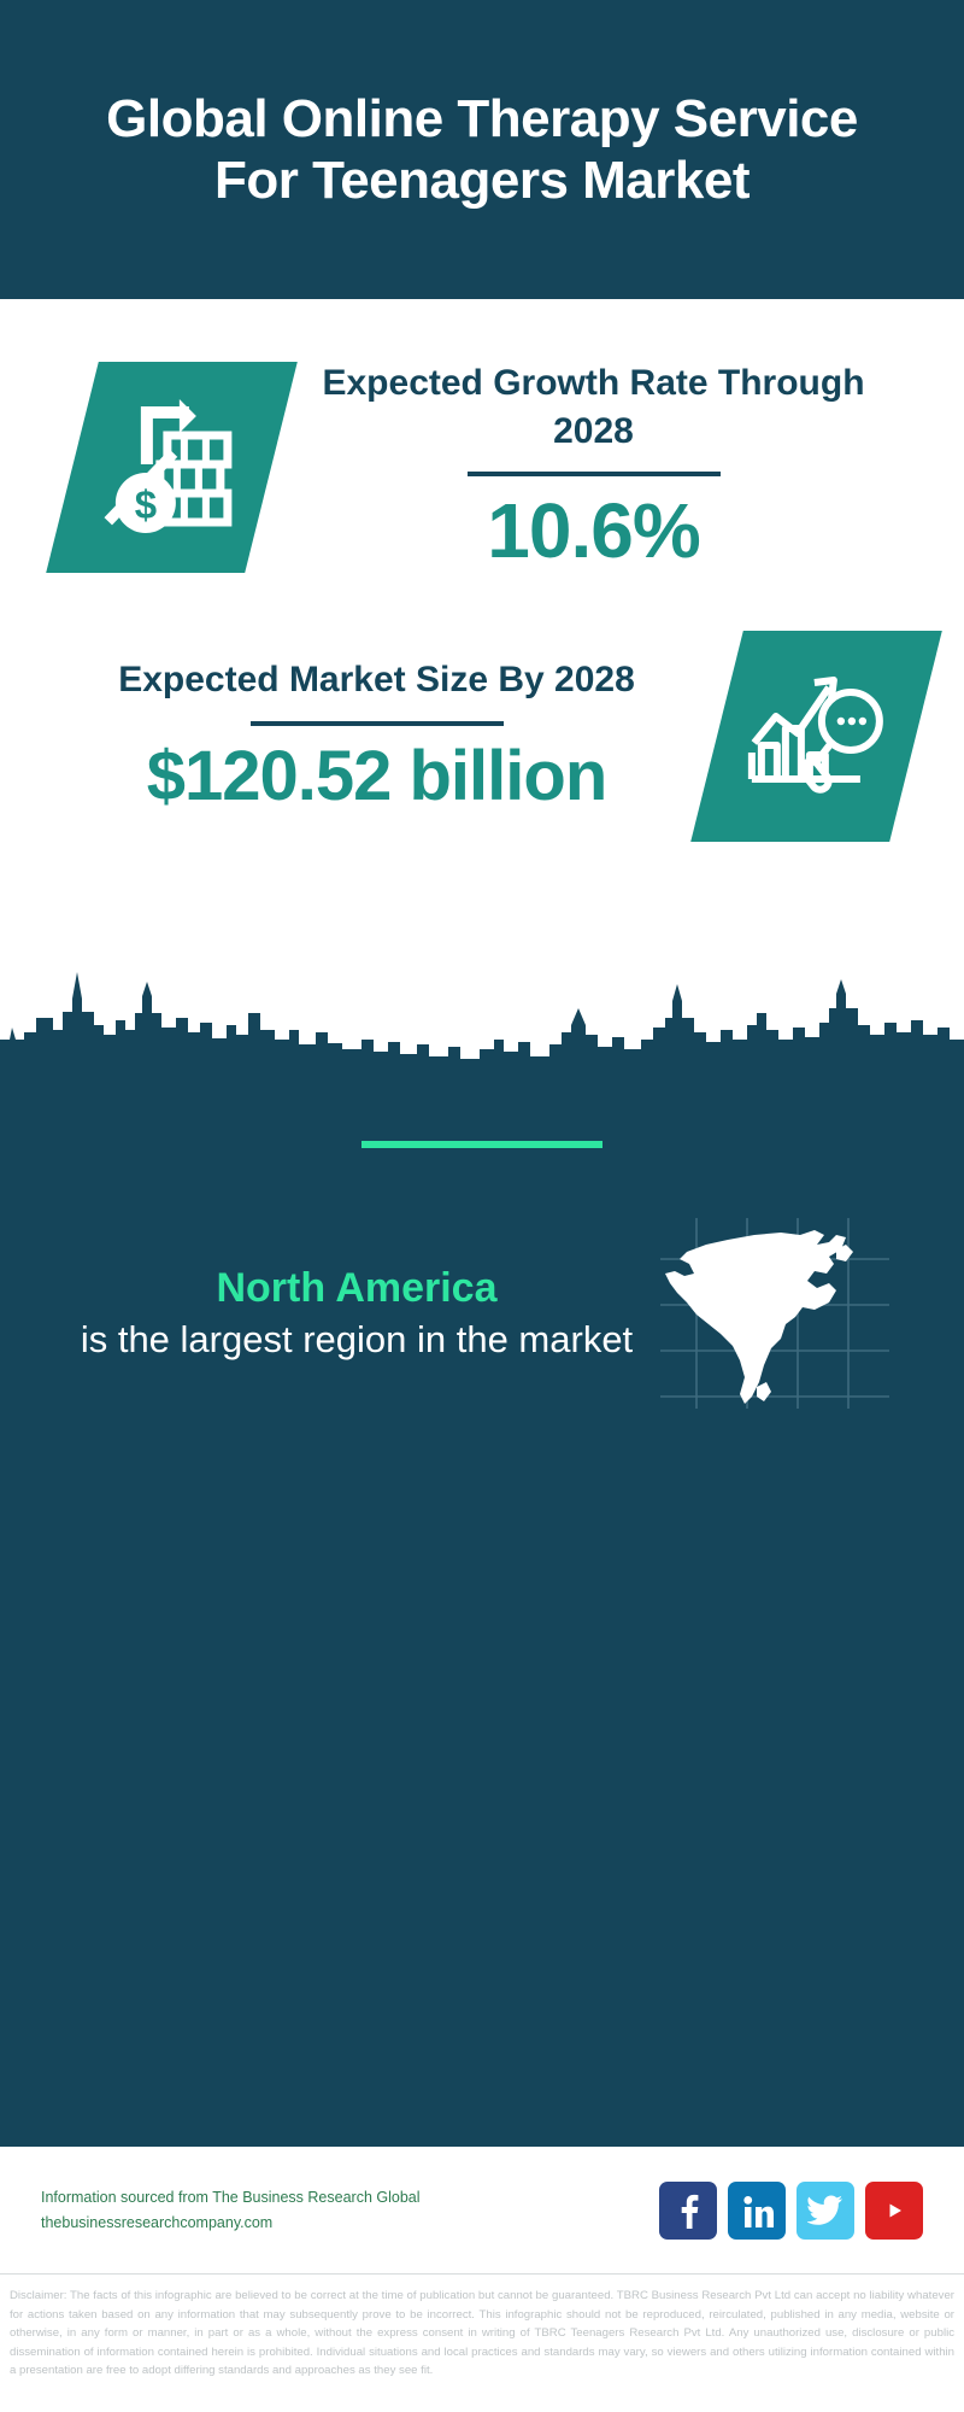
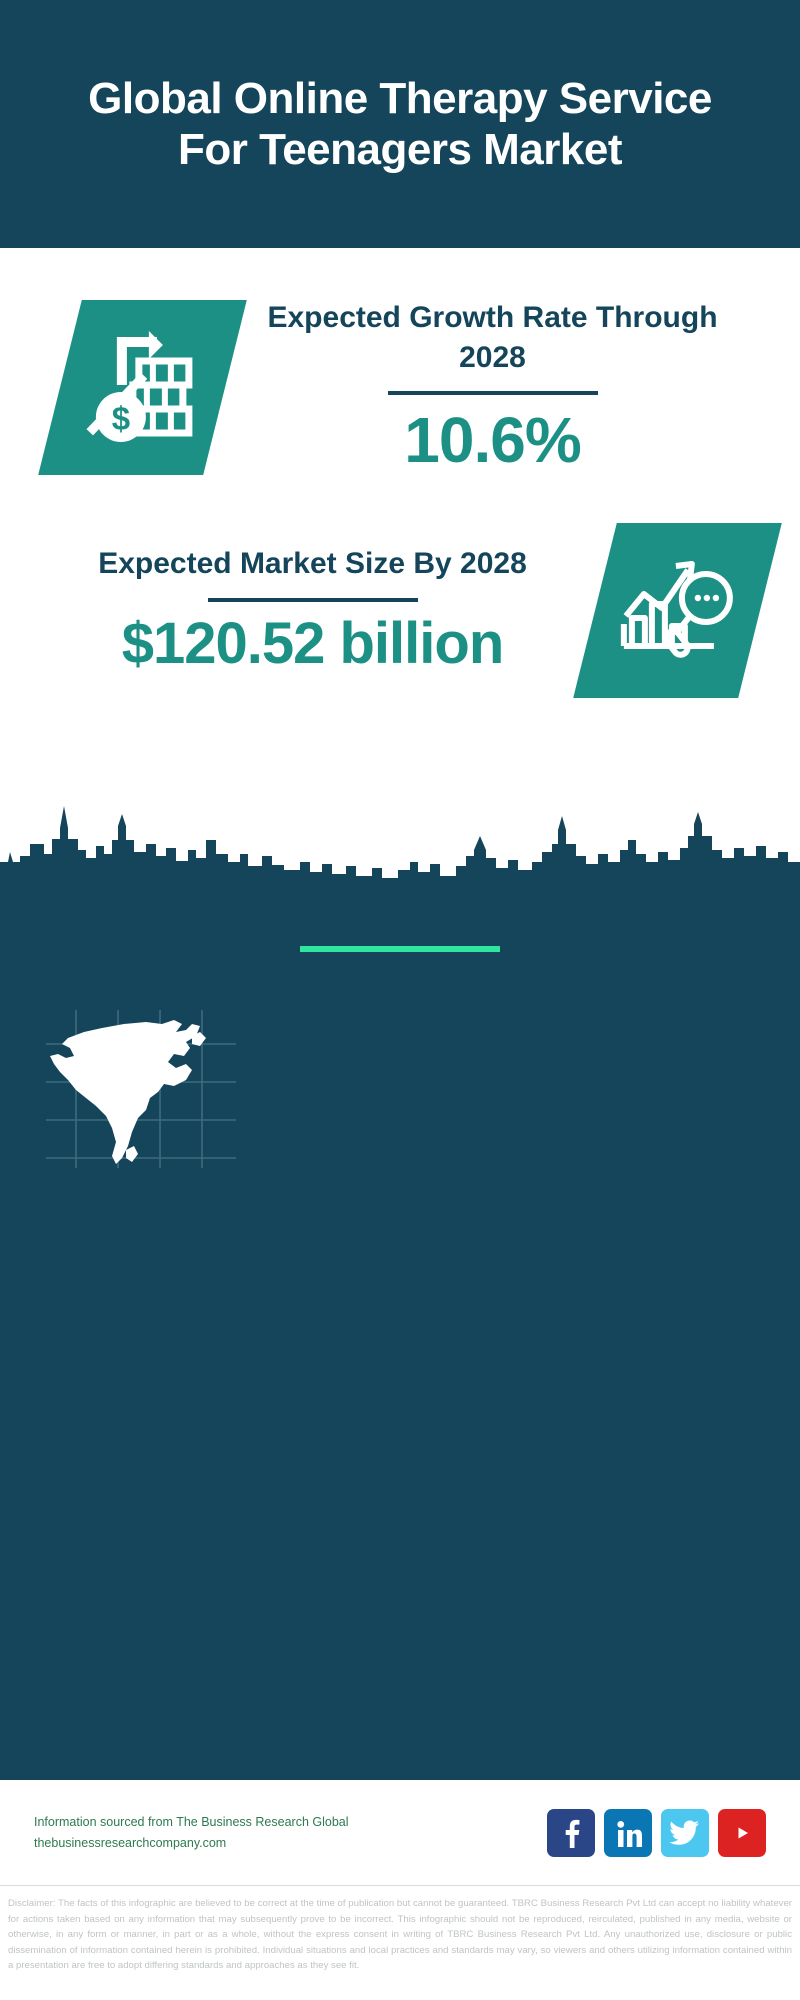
  Global Online Therapy Service For Teenagers Market
  Expected Growth Rate Through 2028
  10.6%
  Expected Market Size By 2028
  $120.52 billion
- North America
- is the largest region in the market
  Information sourced from The Business Research Global
  thebusinessresearchcompany.com
- Disclaimer: The facts of this infographic are believed to be correct at the time of publication but cannot be guaranteed. TBRC Business Research Pvt Ltd can accept no liability whatever for actions taken based on any information that may subsequently prove to be incorrect. This infographic should not be reproduced, reirculated, published in any media, website or otherwise, in any form or manner, in part or as a whole, without the express consent in writing of TBRC Teenagers Research Pvt Ltd. Any unauthorized use, disclosure or public dissemination of information contained herein is prohibited. Individual situations and local practices and standards may vary, so viewers and others utilizing information contained within a presentation are free to adopt differing standards and approaches as they see fit.
+ Disclaimer: The facts of this infographic are believed to be correct at the time of publication but cannot be guaranteed. TBRC Business Research Pvt Ltd can accept no liability whatever for actions taken based on any information that may subsequently prove to be incorrect. This infographic should not be reproduced, reirculated, published in any media, website or otherwise, in any form or manner, in part or as a whole, without the express consent in writing of TBRC Business Research Pvt Ltd. Any unauthorized use, disclosure or public dissemination of information contained herein is prohibited. Individual situations and local practices and standards may vary, so viewers and others utilizing information contained within a presentation are free to adopt differing standards and approaches as they see fit.
